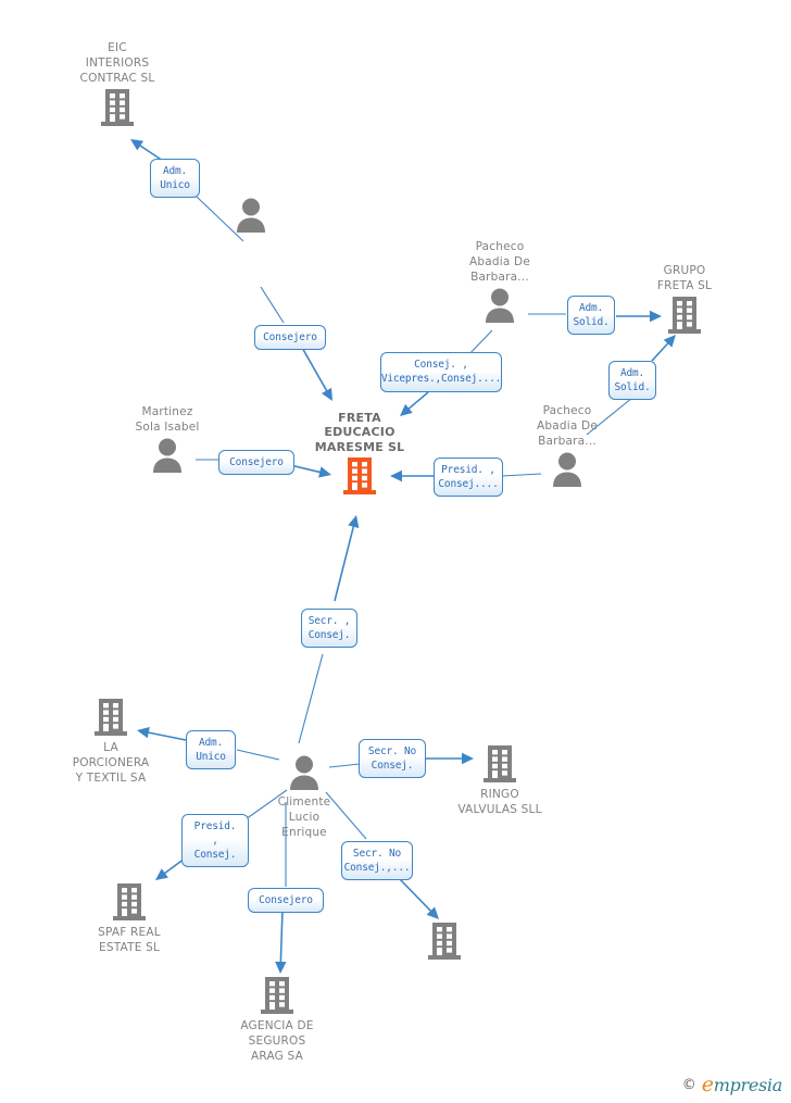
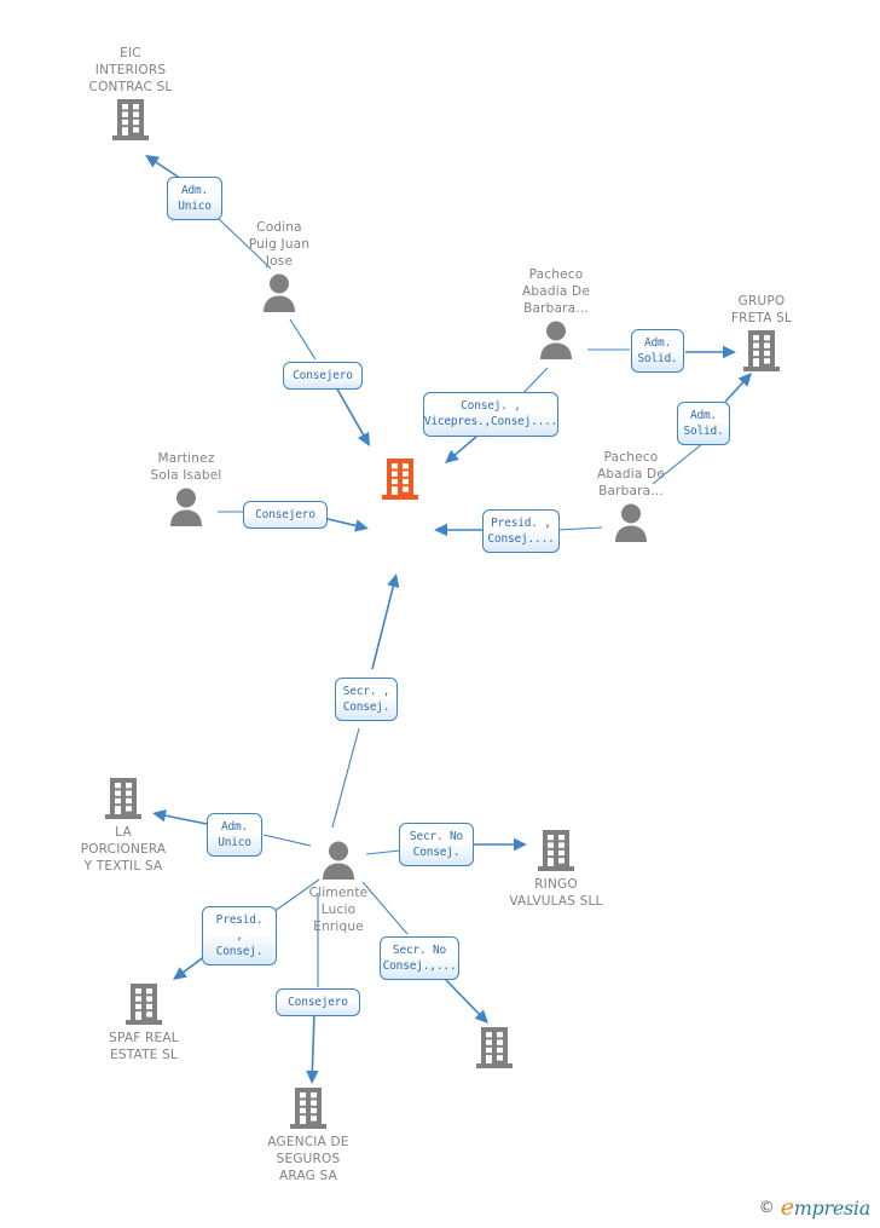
  EIC
  INTERIORS
  CONTRAC SL
+ Codina
+ Puig Juan
+ Jose
  Pacheco
  Abadia De
  Barbara...
  GRUPO
  FRETA SL
  Martinez
  Sola Isabel
- FRETA
- EDUCACIO
- MARESME SL
  Pacheco
  Abadia De
  Barbara...
  LA
  PORCIONERA
  Y TEXTIL SA
  Climente
  Lucio
  Enrique
  RINGO
  VALVULAS SLL
  SPAF REAL
  ESTATE SL
  AGENCIA DE
  SEGUROS
  ARAG SA
  Adm.
  Unico
  Consejero
  Adm.
  Solid.
  Consej. ,
  Vicepres.,Consej....
  Adm.
  Solid.
  Consejero
  Presid. ,
  Consej....
  Secr. ,
  Consej.
  Adm.
  Unico
  Secr. No
  Consej.
  Presid. ,
  Consej.
  Secr. No
  Consej.,...
  Consejero
  ©
  empresia
